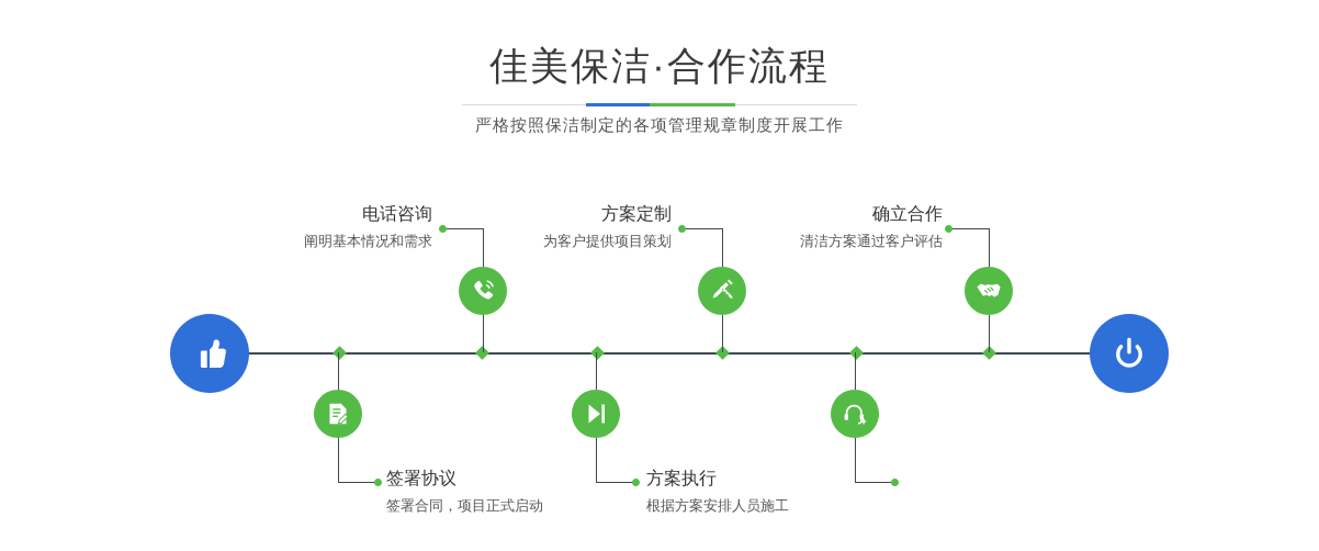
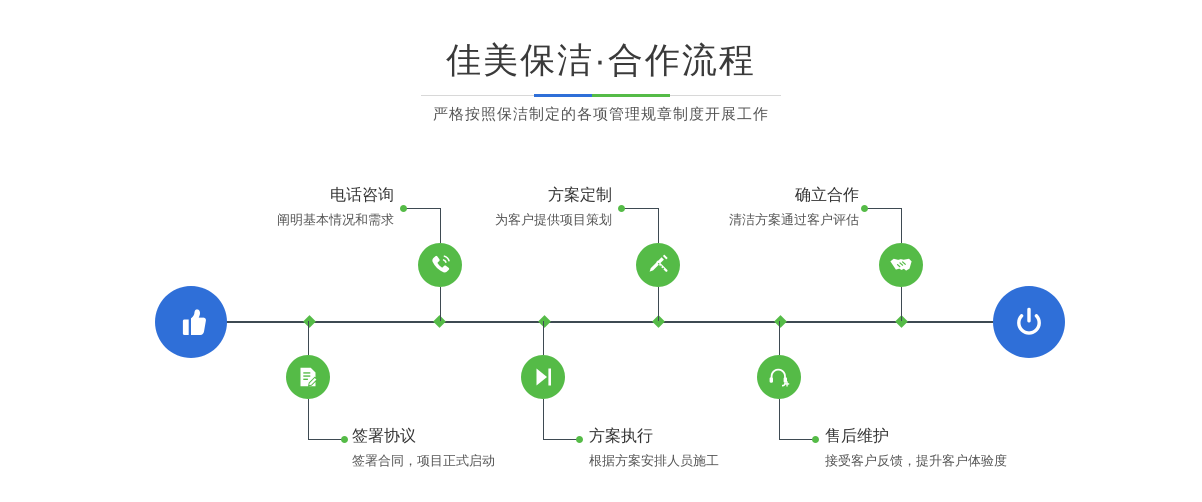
  佳美保洁·合作流程
  严格按照保洁制定的各项管理规章制度开展工作
  电话咨询
  阐明基本情况和需求
  签署协议
  签署合同，项目正式启动
  方案定制
  为客户提供项目策划
  方案执行
  根据方案安排人员施工
  确立合作
  清洁方案通过客户评估
+ 售后维护
+ 接受客户反馈，提升客户体验度
